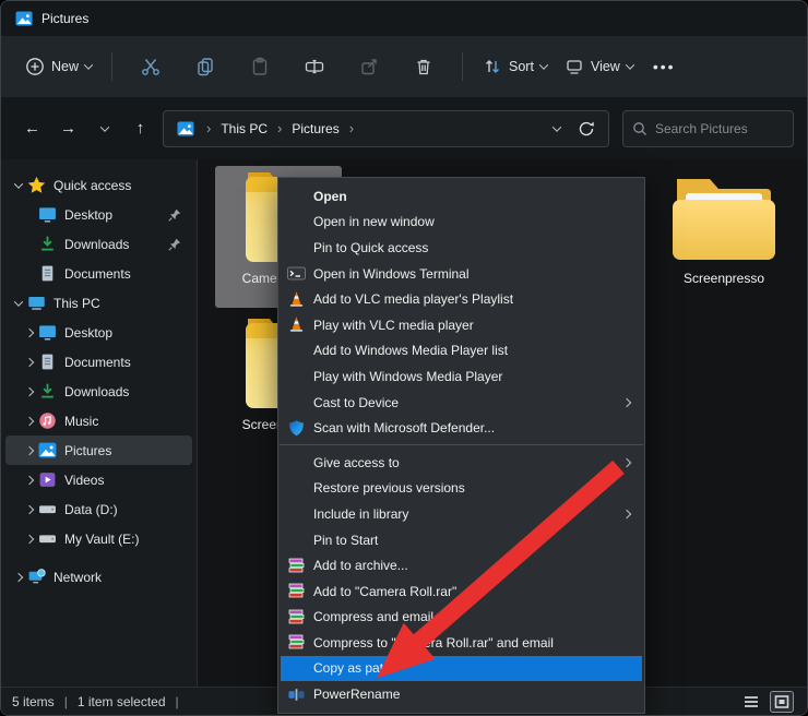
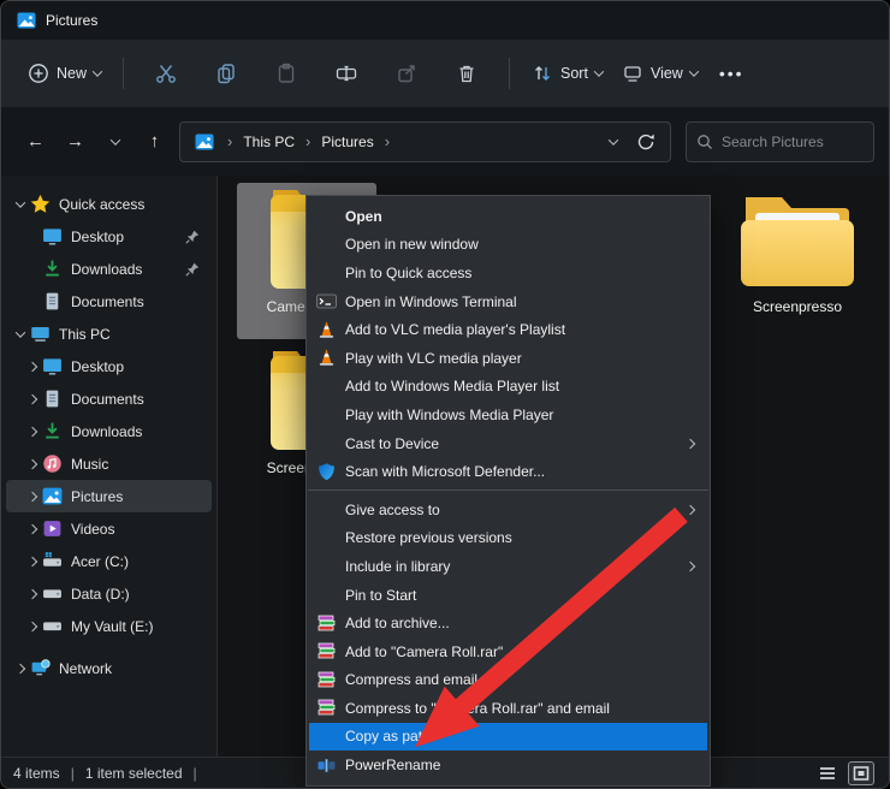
  Pictures
  New
  Sort
  View
  •••
  ←
  →
  ↑
  ›
  This PC
  ›
  Pictures
  ›
  Search Pictures
  Quick access
  Desktop
  Downloads
  Documents
  This PC
  Desktop
  Documents
  Downloads
  Music
  Pictures
  Videos
+ Acer (C:)
  Data (D:)
  My Vault (E:)
  Network
  Screenpresso
  Open
  Open in new window
  Pin to Quick access
  Open in Windows Terminal
  Add to VLC media player's Playlist
  Play with VLC media player
  Add to Windows Media Player list
  Play with Windows Media Player
  Cast to Device
  Scan with Microsoft Defender...
  Give access to
  Restore previous versions
  Include in library
  Pin to Start
  Add to archive...
  Add to "Camera Roll.rar"
  Compress and email
  Compress to "ra Roll.rar" and email
  Copy as pa
  PowerRename
- 5 items
+ 4 items
  |
  1 item selected
  |
